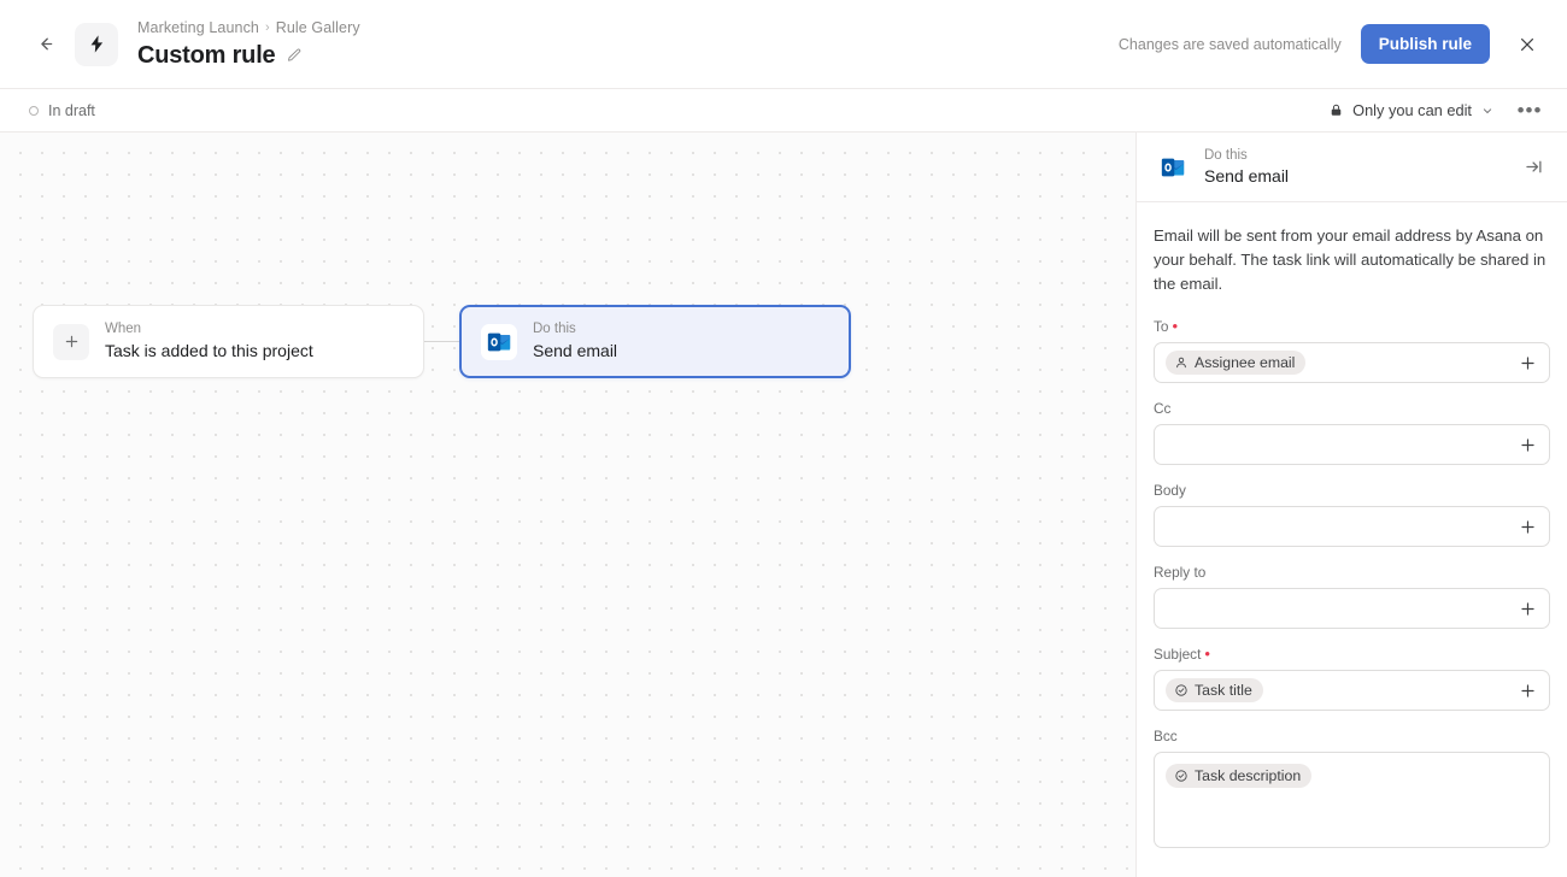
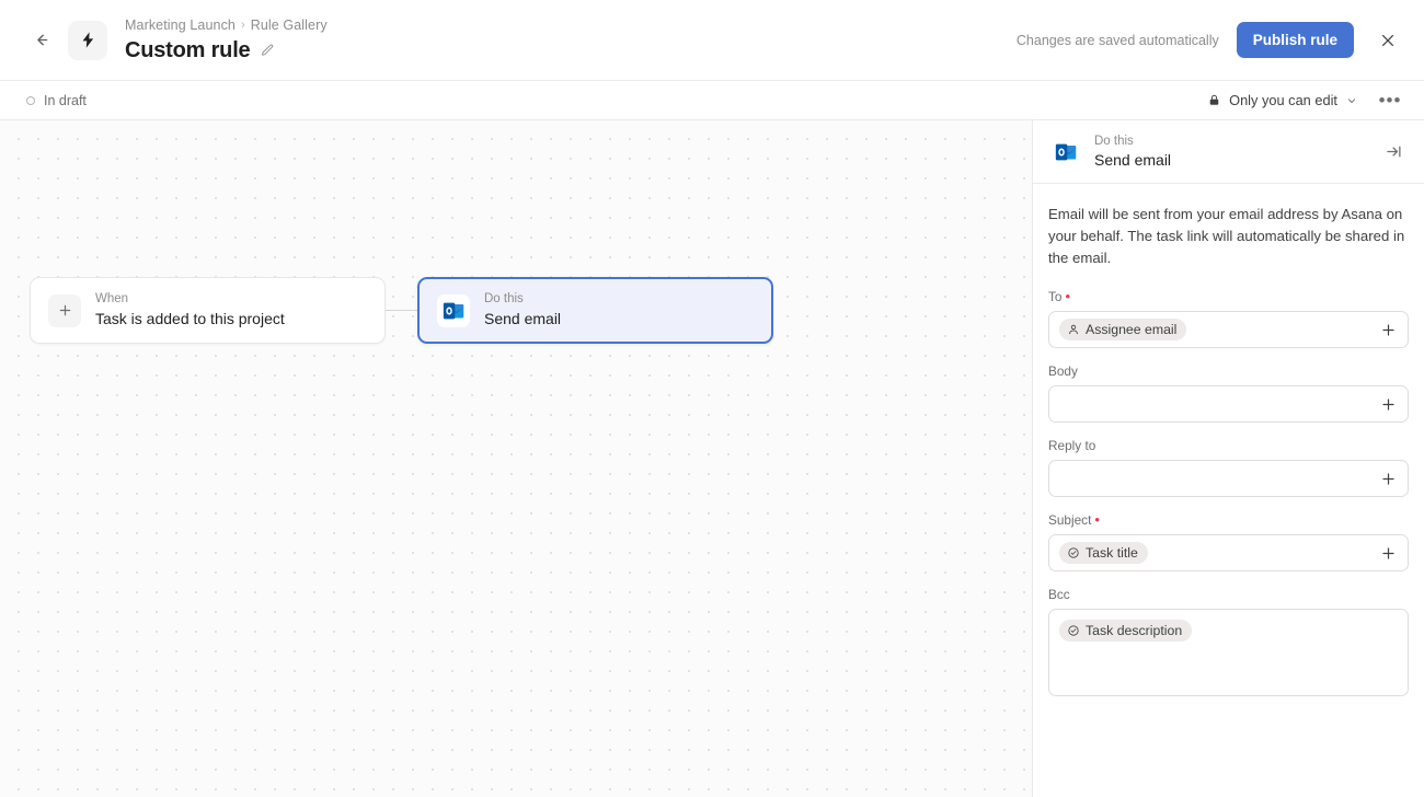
  Marketing Launch
  ›
  Rule Gallery
  Custom rule
  Changes are saved automatically
  Publish rule
  In draft
  Only you can edit
  •••
  When
  Task is added to this project
  Do this
  Send email
  Do this
  Send email
  Email will be sent from your email address by Asana on your behalf. The task link will automatically be shared in the email.
  To
  •
  Assignee email
- Cc
  Body
  Reply to
  Subject
  •
  Task title
  Bcc
  Task description
